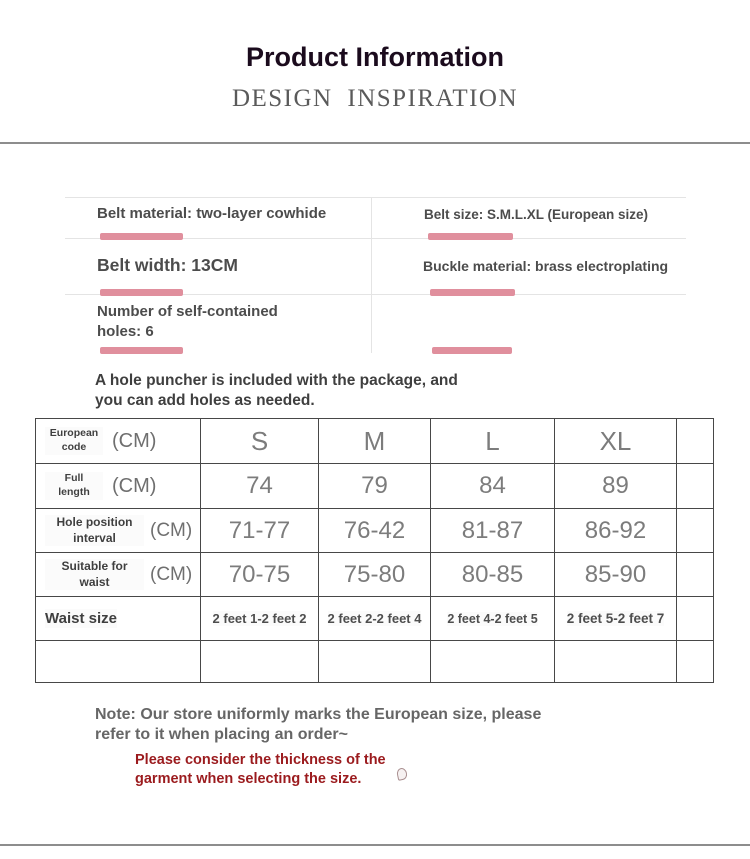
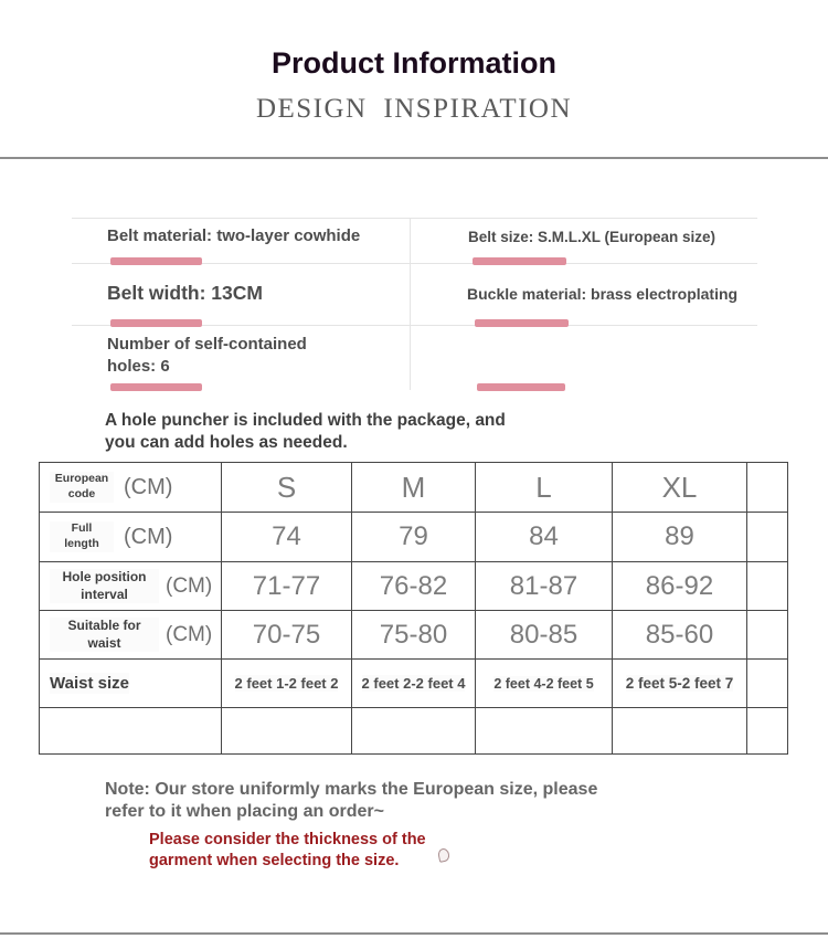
  Product Information
  DESIGN INSPIRATION
  Belt material: two-layer cowhide
  Belt size: S.M.L.XL (European size)
  Belt width: 13CM
  Buckle material: brass electroplating
  Number of self-contained
  holes: 6
  A hole puncher is included with the package, and
  you can add holes as needed.
  European code (CM)	S	M	L	XL
  Full length (CM)	74	79	84	89
- Hole position interval (CM)	71-77	76-42	81-87	86-92
+ Hole position interval (CM)	71-77	76-82	81-87	86-92
- Suitable for waist (CM)	70-75	75-80	80-85	85-90
+ Suitable for waist (CM)	70-75	75-80	80-85	85-60
  Waist size	2 feet 1-2 feet 2	2 feet 2-2 feet 4	2 feet 4-2 feet 5	2 feet 5-2 feet 7
  Note: Our store uniformly marks the European size, please
  refer to it when placing an order~
  Please consider the thickness of the
  garment when selecting the size.
